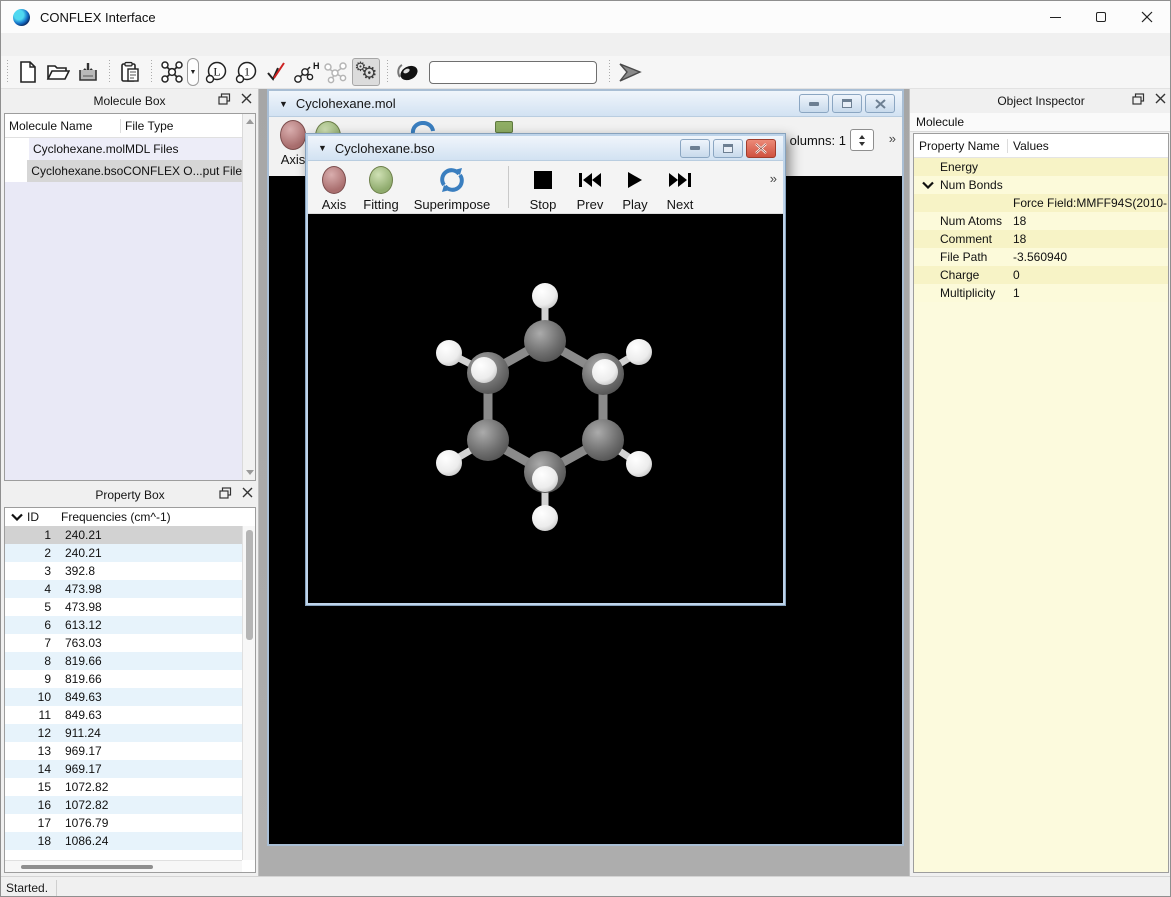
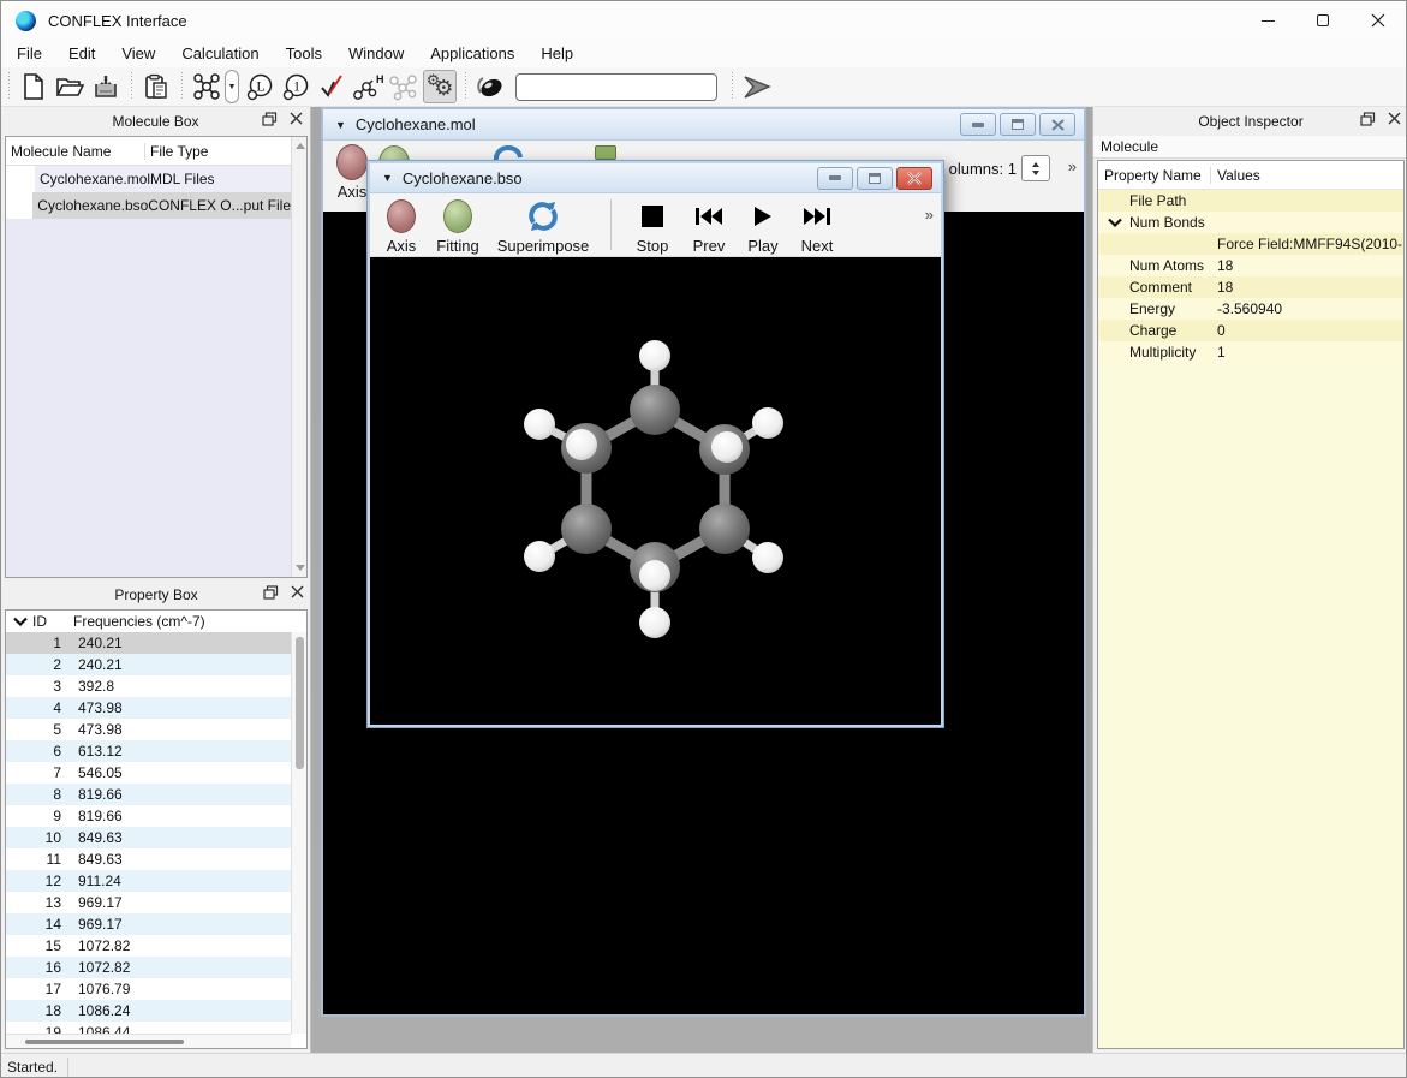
  CONFLEX Interface
+ File
+ Edit
+ View
+ Calculation
+ Tools
+ Window
+ Applications
+ Help
  L
  1
  H
  ⚙
  ⚙
  Molecule Box
  Molecule Name
  File Type
  Cyclohexane.mol
  MDL Files
  Cyclohexane.bso
  CONFLEX O...put File
  Property Box
  ID
- Frequencies (cm^-1)
+ Frequencies (cm^-7)
  1
  240.21
  2
  240.21
  3
  392.8
  4
  473.98
  5
  473.98
  6
  613.12
  7
- 763.03
+ 546.05
  8
  819.66
  9
  819.66
  10
  849.63
  11
  849.63
  12
  911.24
  13
  969.17
  14
  969.17
  15
  1072.82
  16
  1072.82
  17
  1076.79
  18
  1086.24
+ 19
+ 1086.44
  ▼
  Cyclohexane.mol
  Axis
  olumns: 1
  »
  ▼
  Cyclohexane.bso
  Axis
  Fitting
  Superimpose
  Stop
  Prev
  Play
  Next
  »
  Object Inspector
  Molecule
  Property Name
  Values
- Energy
+ File Path
  Num Bonds
  Force Field:MMFF94S(2010-
  Num Atoms
  18
  Comment
  18
- File Path
+ Energy
  -3.560940
  Charge
  0
  Multiplicity
  1
  Started.
